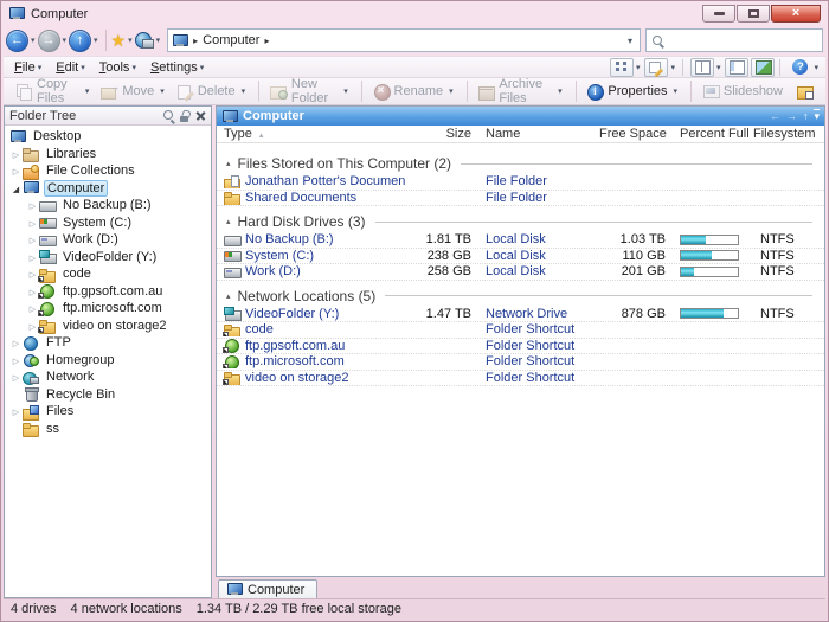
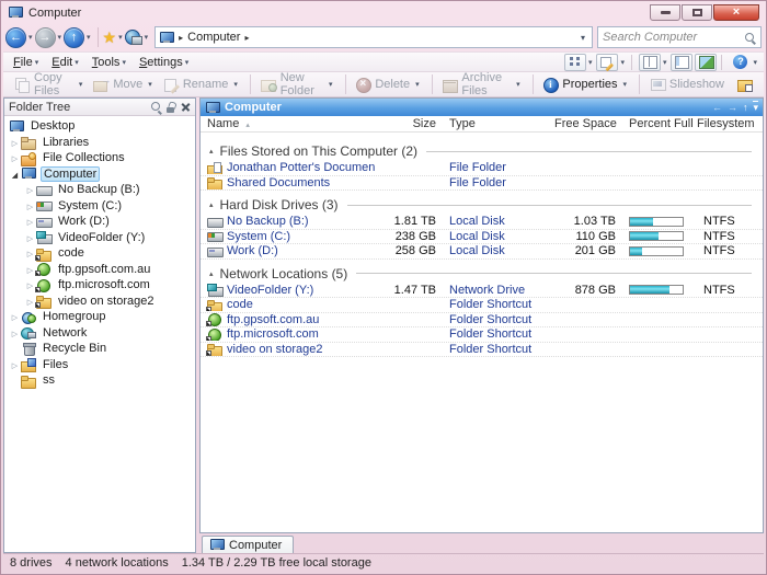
  Computer
  ×
  ←
  →
  ↑
  ★
  ▸
  Computer
  ▸
  ▾
+ Search Computer
  File
  Edit
  Tools
  Settings
  Copy Files
  Move
- Delete
+ Rename
  New Folder
- Rename
+ Delete
  Archive Files
  Properties
  Slideshow
  Folder Tree
  Desktop
  Libraries
  File Collections
  Computer
  No Backup (B:)
  System (C:)
  Work (D:)
  VideoFolder (Y:)
  code
  ftp.gpsoft.com.au
  ftp.microsoft.com
  video on storage2
- FTP
  Homegroup
  Network
  Recycle Bin
  Files
  ss
  Computer
  ←
  →
  ↑
  ▾
- Type
+ Name
  Size
- Name
+ Type
  Free Space
  Percent Full
  Filesystem
  Files Stored on This Computer (2)
  Jonathan Potter's Documen
  File Folder
  Shared Documents
  File Folder
  Hard Disk Drives (3)
  No Backup (B:)
  1.81 TB
  Local Disk
  1.03 TB
  NTFS
  System (C:)
  238 GB
  Local Disk
  110 GB
  NTFS
  Work (D:)
  258 GB
  Local Disk
  201 GB
  NTFS
  Network Locations (5)
  VideoFolder (Y:)
  1.47 TB
  Network Drive
  878 GB
  NTFS
  code
  Folder Shortcut
  ftp.gpsoft.com.au
  Folder Shortcut
  ftp.microsoft.com
  Folder Shortcut
  video on storage2
  Folder Shortcut
  Computer
- 4 drives
+ 8 drives
  4 network locations
  1.34 TB / 2.29 TB free local storage
